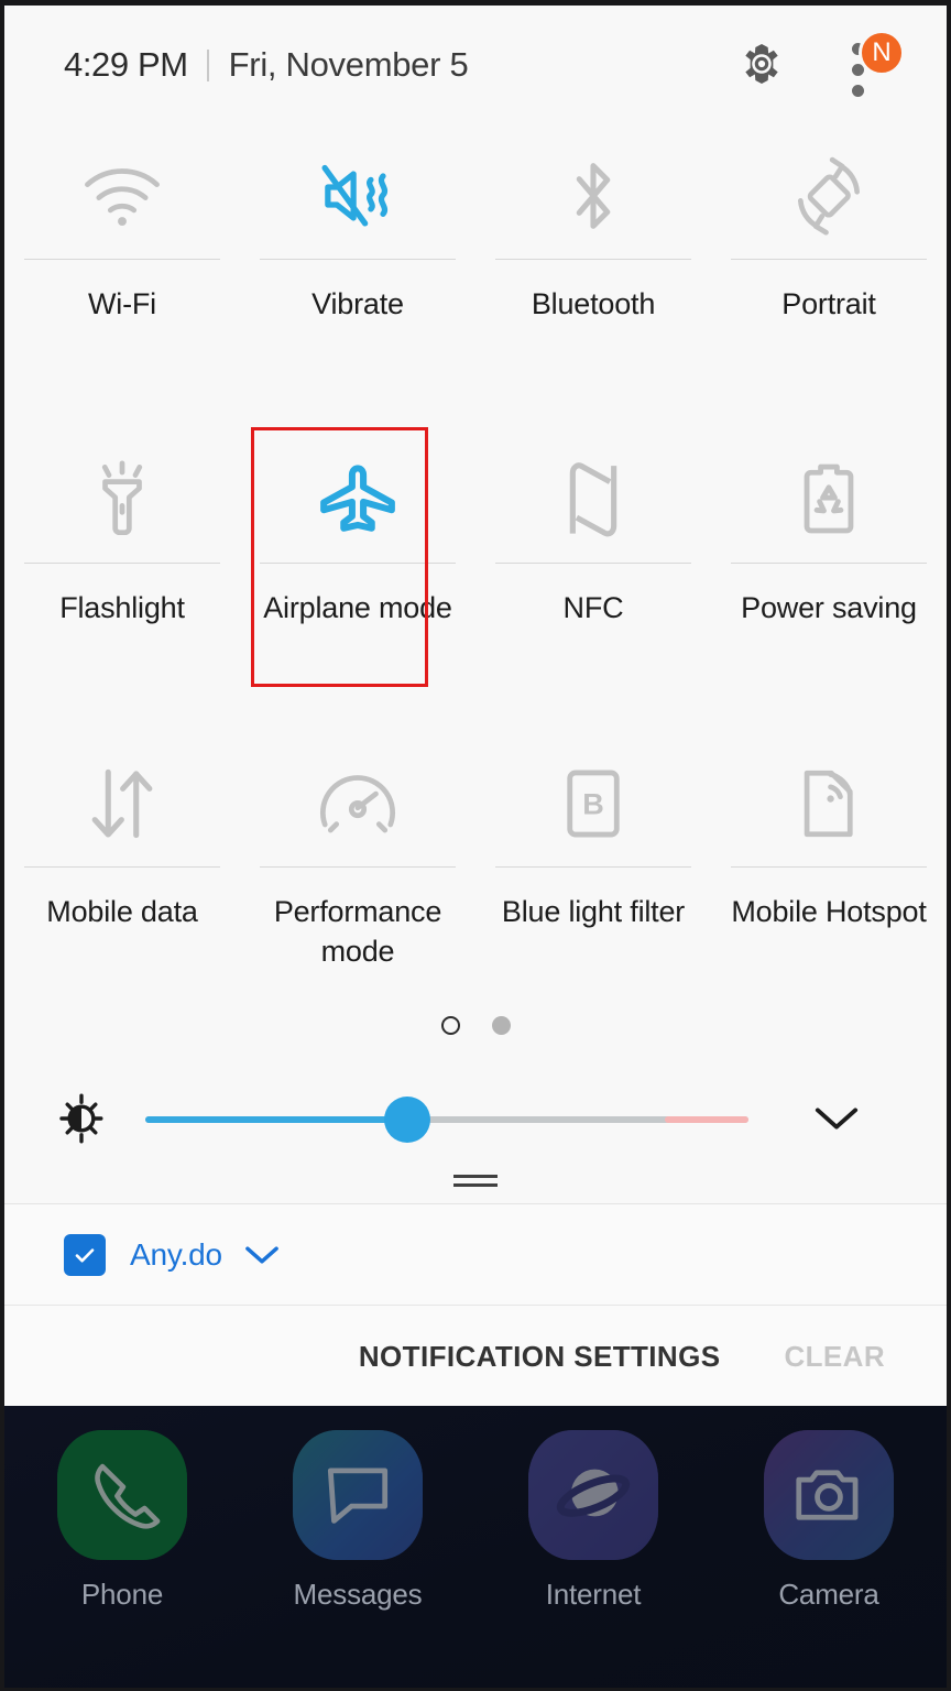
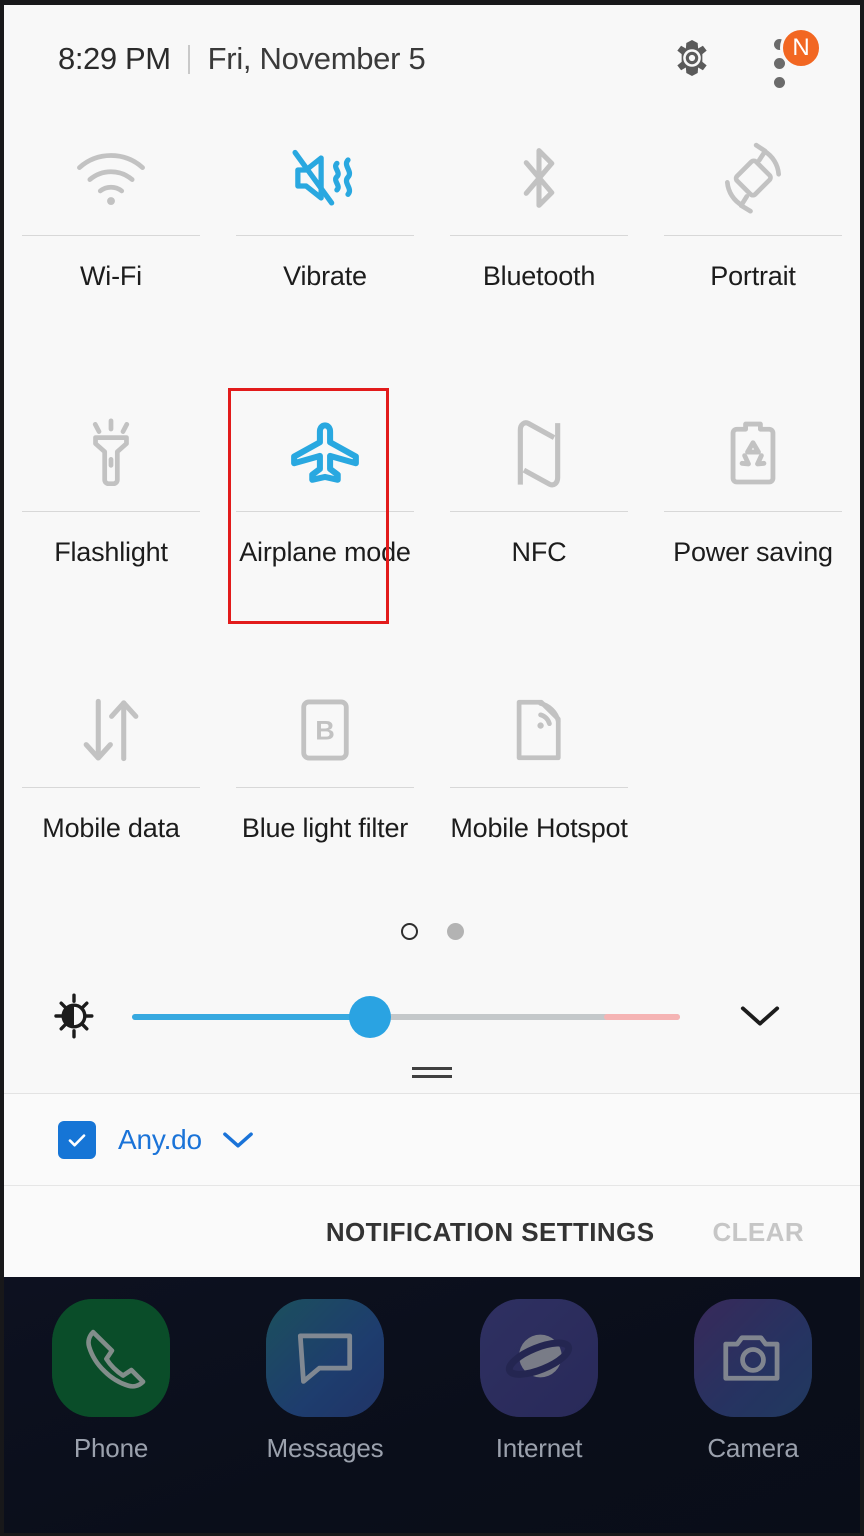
- 4:29 PM
+ 8:29 PM
  Fri, November 5
  N
  Wi-Fi
  Vibrate
  Bluetooth
  Portrait
  Flashlight
  Airplane mode
  NFC
  Power saving
  Mobile data
- Performance mode
  B
  Blue light filter
  Mobile Hotspot
  Any.do
  NOTIFICATION SETTINGS
  CLEAR
  Phone
  Messages
  Internet
  Camera
